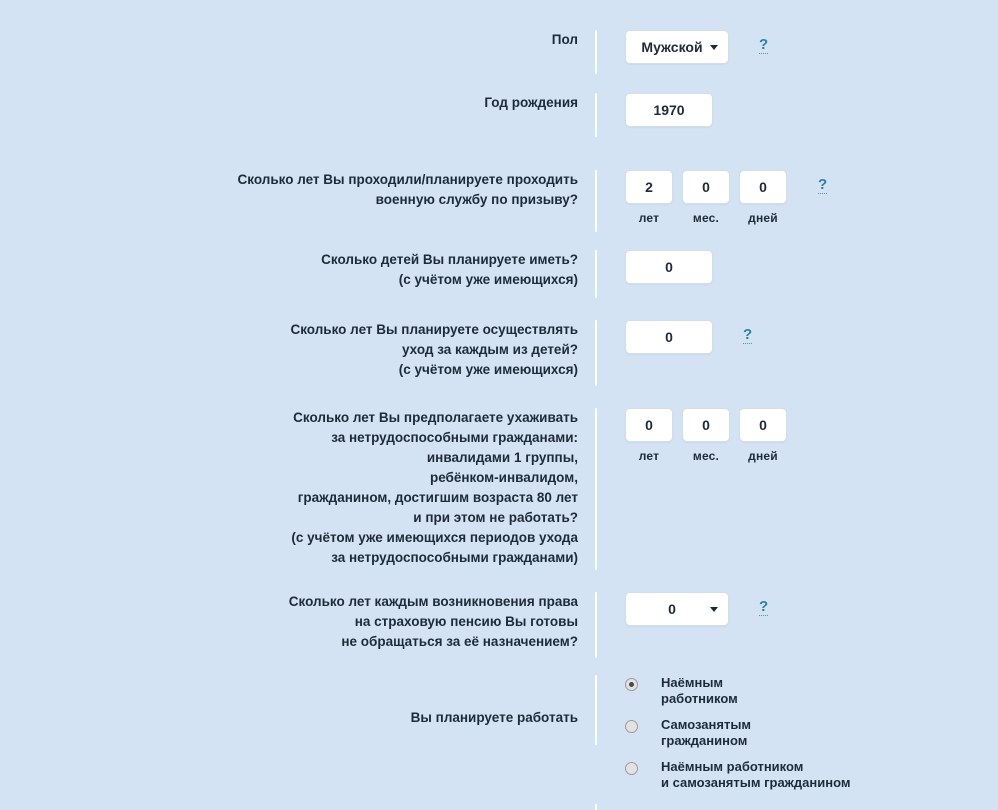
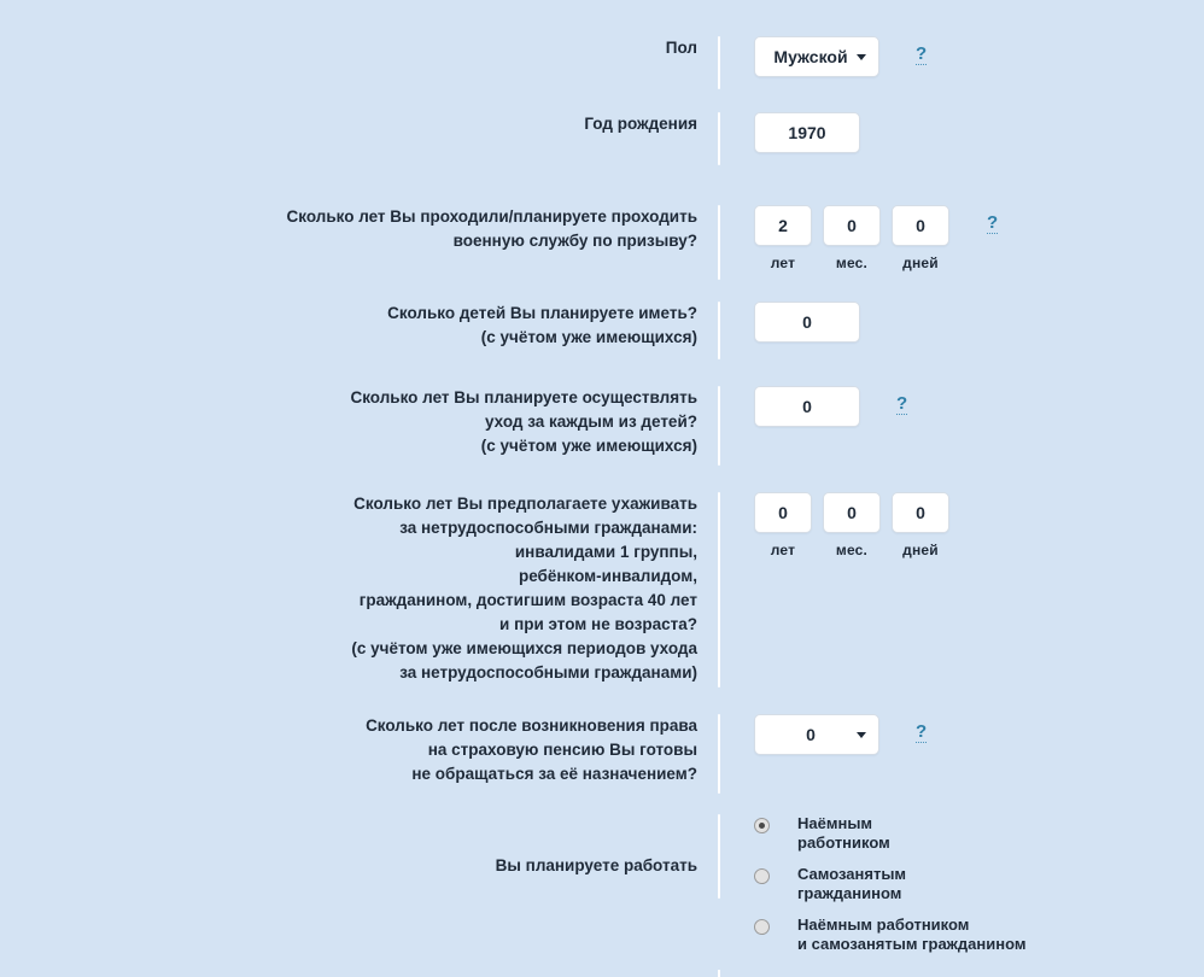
  Пол
  Мужской
  ?
  Год рождения
  1970
  Сколько лет Вы проходили/планируете проходить
  военную службу по призыву?
  2
  лет
  0
  мес.
  0
  дней
  ?
  Сколько детей Вы планируете иметь?
  (с учётом уже имеющихся)
  0
  Сколько лет Вы планируете осуществлять
  уход за каждым из детей?
  (с учётом уже имеющихся)
  0
  ?
  Сколько лет Вы предполагаете ухаживать
  за нетрудоспособными гражданами:
  инвалидами 1 группы,
  ребёнком-инвалидом,
- гражданином, достигшим возраста 80 лет
+ гражданином, достигшим возраста 40 лет
- и при этом не работать?
+ и при этом не возраста?
  (с учётом уже имеющихся периодов ухода
  за нетрудоспособными гражданами)
  0
  лет
  0
  мес.
  0
  дней
- Сколько лет каждым возникновения права
+ Сколько лет после возникновения права
  на страховую пенсию Вы готовы
  не обращаться за её назначением?
  0
  ?
  Вы планируете работать
  Наёмным
  работником
  Самозанятым
  гражданином
  Наёмным работником
  и самозанятым гражданином
